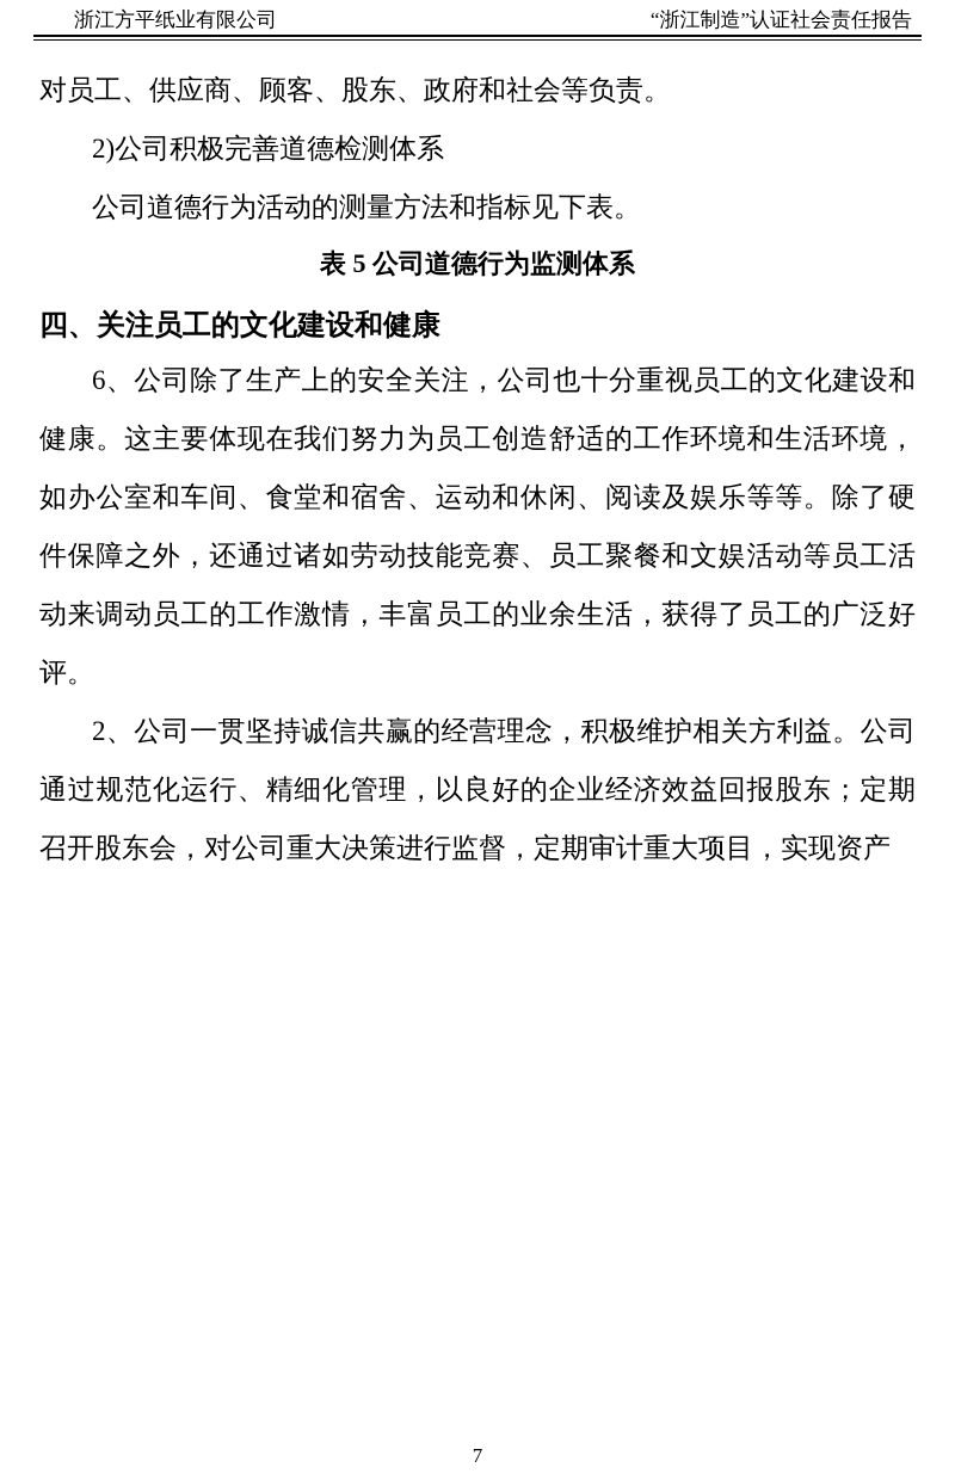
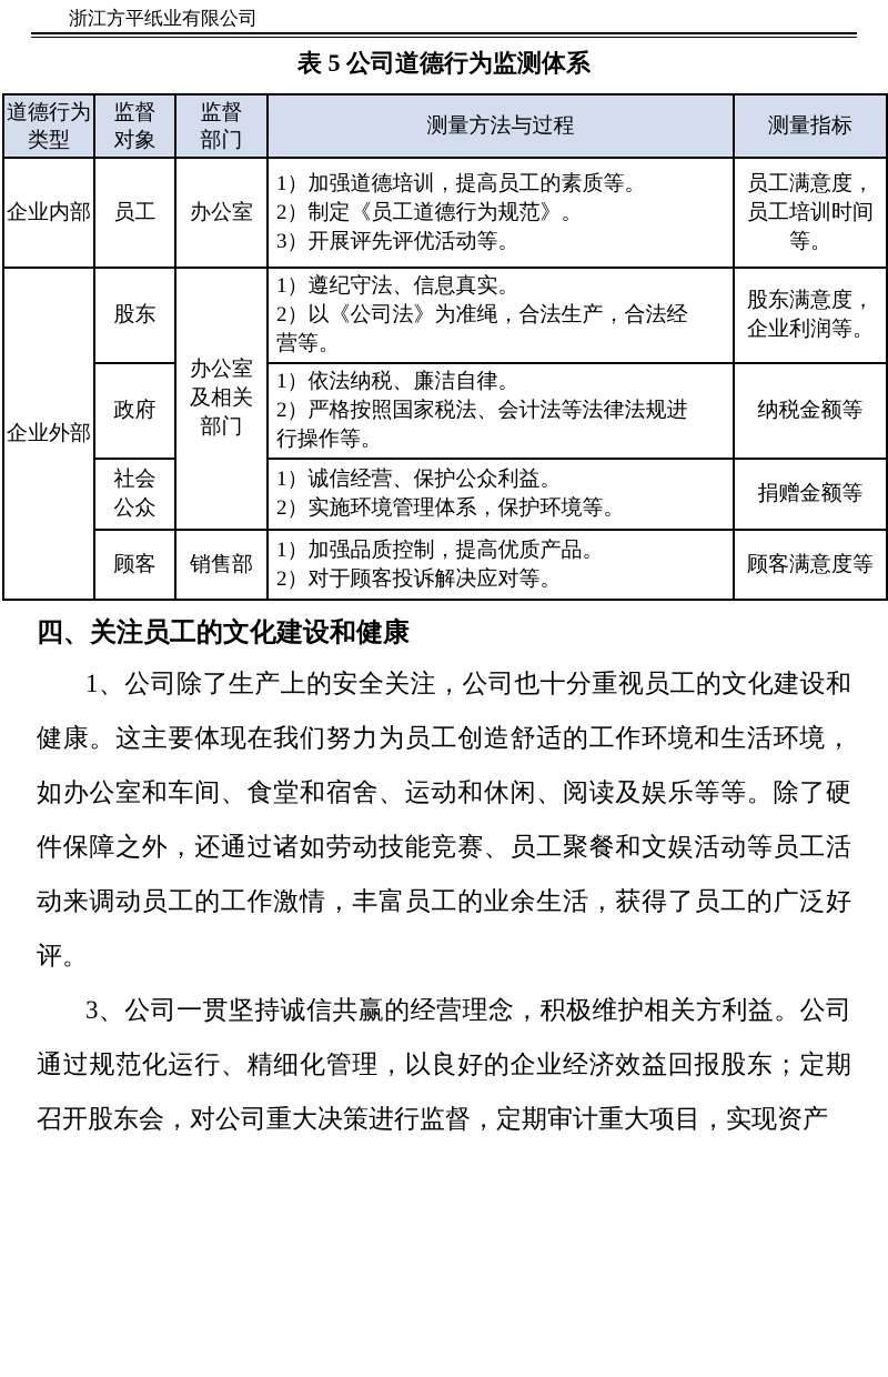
  浙江方平纸业有限公司
- “浙江制造”认证社会责任报告
- 对员工、供应商、顾客、股东、政府和社会等负责。
- 2)公司积极完善道德检测体系
- 公司道德行为活动的测量方法和指标见下表。
  表 5 公司道德行为监测体系
+ 道德行为 类型	监督 对象	监督 部门	测量方法与过程	测量指标
+ 企业内部	员工	办公室	1）加强道德培训，提高员工的素质等。 2）制定《员工道德行为规范》。 3）开展评先评优活动等。	员工满意度， 员工培训时间 等。
+ 企业外部	股东	办公室 及相关 部门	1）遵纪守法、信息真实。 2）以《公司法》为准绳，合法生产，合法经 营等。	股东满意度， 企业利润等。
+ 政府	1）依法纳税、廉洁自律。 2）严格按照国家税法、会计法等法律法规进 行操作等。	纳税金额等
+ 社会 公众	1）诚信经营、保护公众利益。 2）实施环境管理体系，保护环境等。	捐赠金额等
+ 顾客	销售部	1）加强品质控制，提高优质产品。 2）对于顾客投诉解决应对等。	顾客满意度等
  四、关注员工的文化建设和健康
- 6、公司除了生产上的安全关注，公司也十分重视员工的文化建设和健康。这主要体现在我们努力为员工创造舒适的工作环境和生活环境，如办公室和车间、食堂和宿舍、运动和休闲、阅读及娱乐等等。除了硬件保障之外，还通过诸如劳动技能竞赛、员工聚餐和文娱活动等员工活动来调动员工的工作激情，丰富员工的业余生活，获得了员工的广泛好评。
+ 1、公司除了生产上的安全关注，公司也十分重视员工的文化建设和健康。这主要体现在我们努力为员工创造舒适的工作环境和生活环境，如办公室和车间、食堂和宿舍、运动和休闲、阅读及娱乐等等。除了硬件保障之外，还通过诸如劳动技能竞赛、员工聚餐和文娱活动等员工活动来调动员工的工作激情，丰富员工的业余生活，获得了员工的广泛好评。
- 2、公司一贯坚持诚信共赢的经营理念，积极维护相关方利益。公司通过规范化运行、精细化管理，以良好的企业经济效益回报股东；定期召开股东会，对公司重大决策进行监督，定期审计重大项目，实现资产
+ 3、公司一贯坚持诚信共赢的经营理念，积极维护相关方利益。公司通过规范化运行、精细化管理，以良好的企业经济效益回报股东；定期召开股东会，对公司重大决策进行监督，定期审计重大项目，实现资产
- 7
